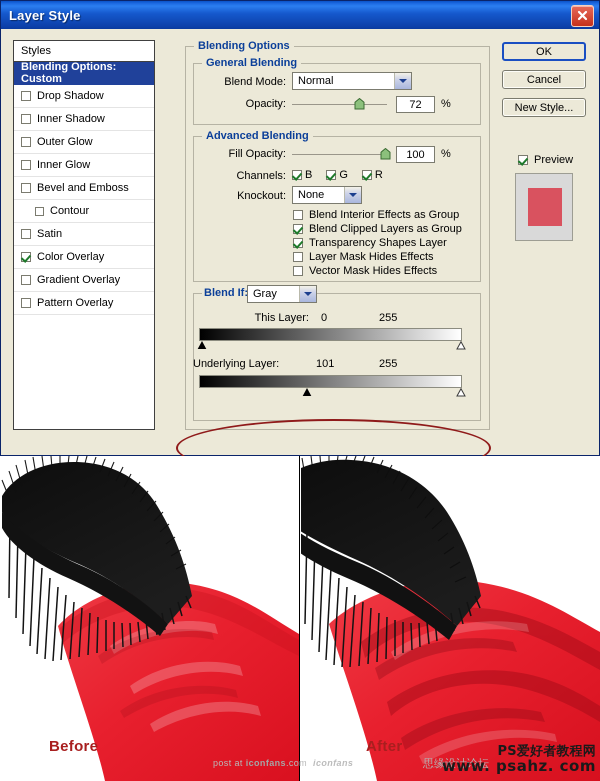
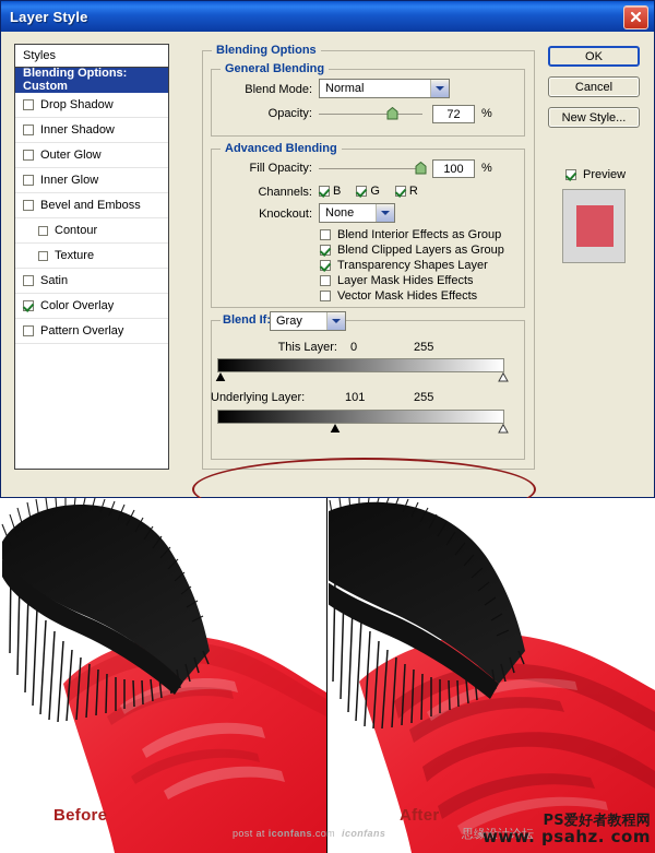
  Layer Style
  Styles
  Blending Options: Custom
  Drop Shadow
  Inner Shadow
  Outer Glow
  Inner Glow
  Bevel and Emboss
  Contour
+ Texture
  Satin
  Color Overlay
- Gradient Overlay
  Pattern Overlay
  Blending Options
  General Blending
  Blend Mode:
  Normal
  Opacity:
  72
  %
  Advanced Blending
  Fill Opacity:
  100
  %
  Channels:
  B
  G
  R
  Knockout:
  None
  Blend Interior Effects as Group
  Blend Clipped Layers as Group
  Transparency Shapes Layer
  Layer Mask Hides Effects
  Vector Mask Hides Effects
  Blend If
  Gray
  This Layer:
  0
  255
  Underlying Layer:
  101
  255
  OK
  Cancel
  New Style...
  Preview
  Before
  After
  post at iconfans.com iconfans
  思缘设计论坛
  PS爱好者教程网
  www. psahz. com
